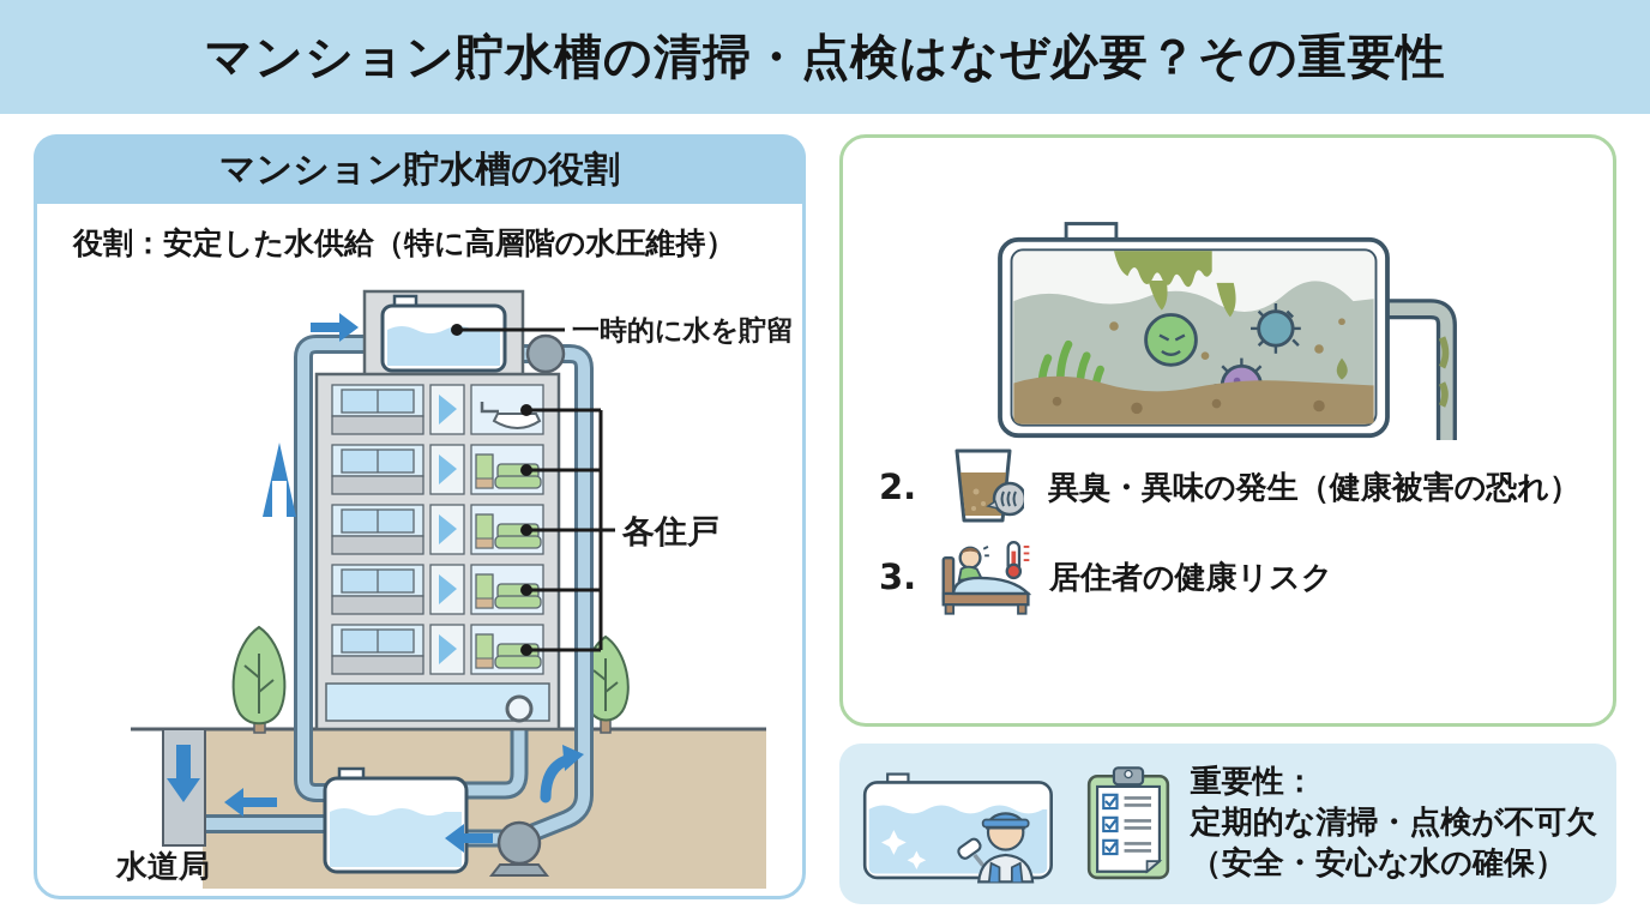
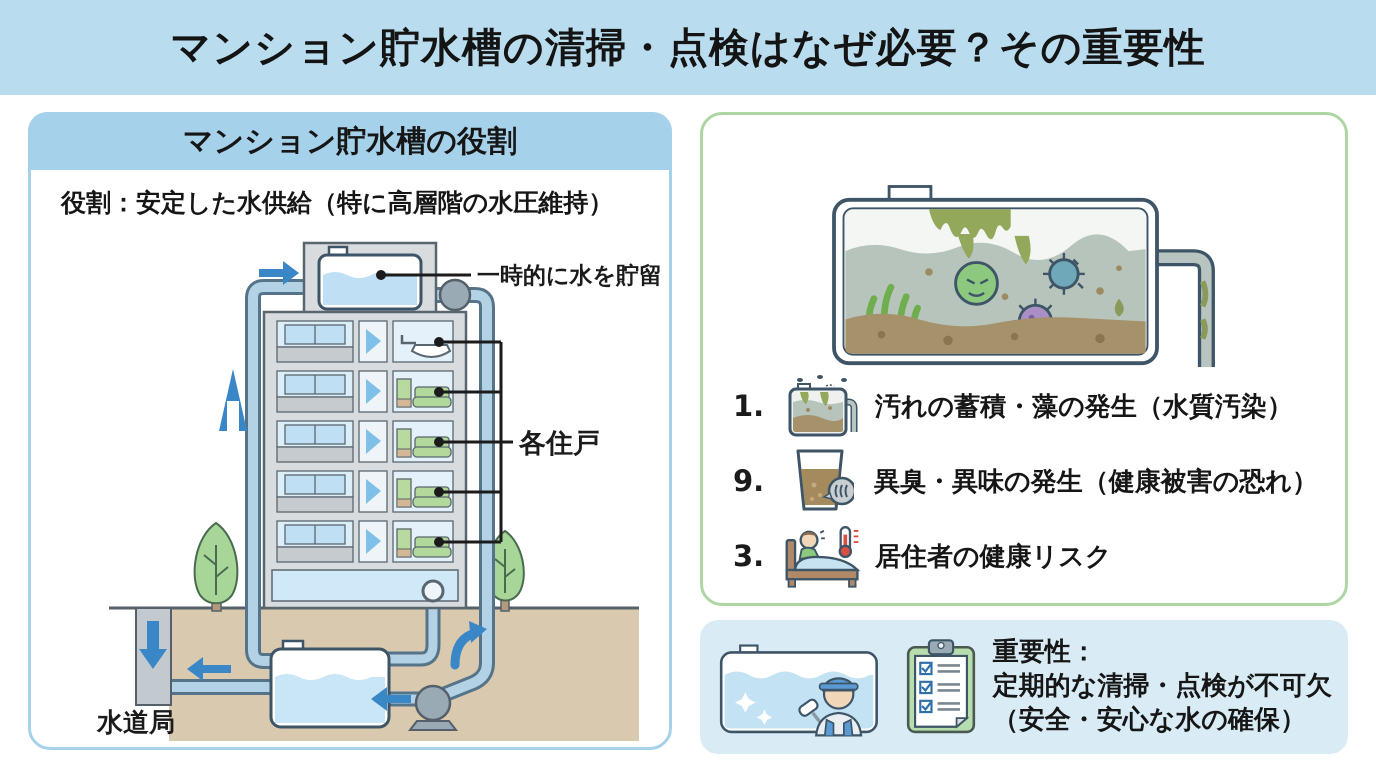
  マンション貯水槽の清掃・点検はなぜ必要？その重要性
  マンション貯水槽の役割
  役割：安定した水供給（特に高層階の水圧維持）
  水道局
  各住戸
  一時的に水を貯留
+ 1.
+ 汚れの蓄積・藻の発生（水質汚染）
- 2.
+ 9.
  異臭・異味の発生（健康被害の恐れ）
  3.
  居住者の健康リスク
  重要性：
  定期的な清掃・点検が不可欠
  （安全・安心な水の確保）
